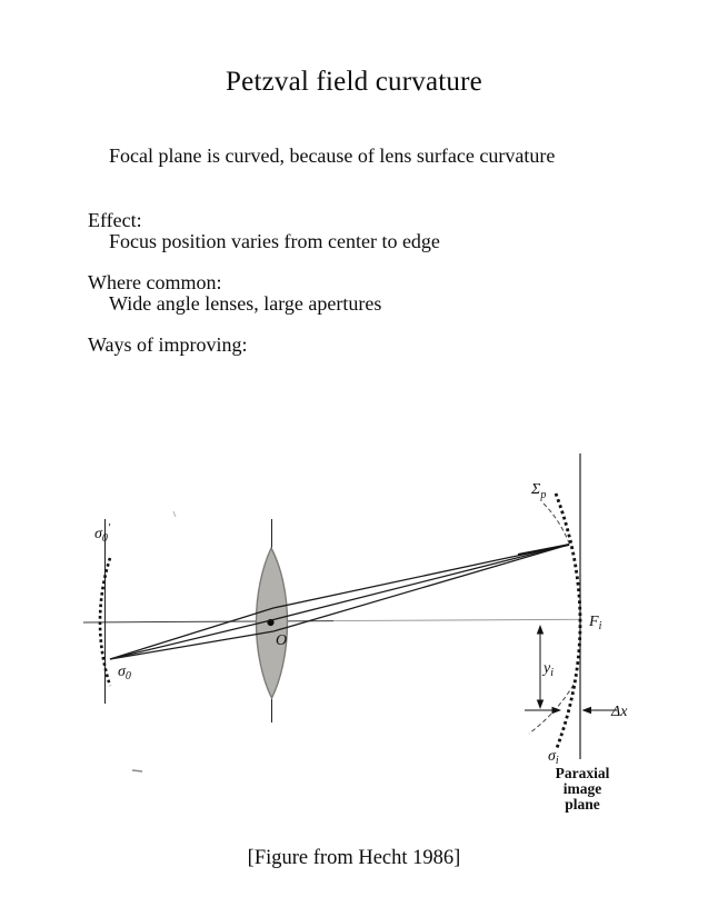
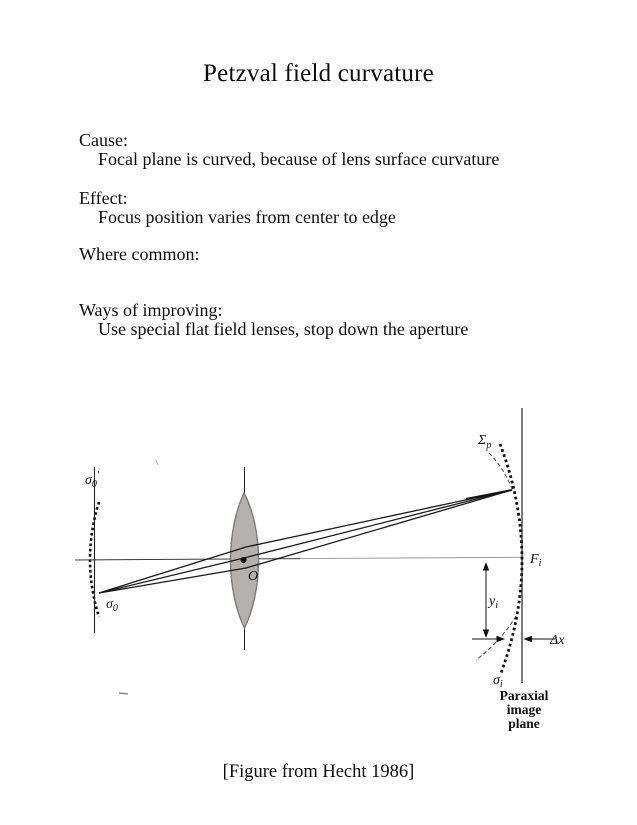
  Petzval field curvature
+ Cause:
  Focal plane is curved, because of lens surface curvature
  Effect:
  Focus position varies from center to edge
  Where common:
- Wide angle lenses, large apertures
  Ways of improving:
+ Use special flat field lenses, stop down the aperture
  σ0 ′
  σ0
  Σp
  Fi
  yi
  Δx
  σi
  O
  Paraxial
  image
  plane
  [Figure from Hecht 1986]
